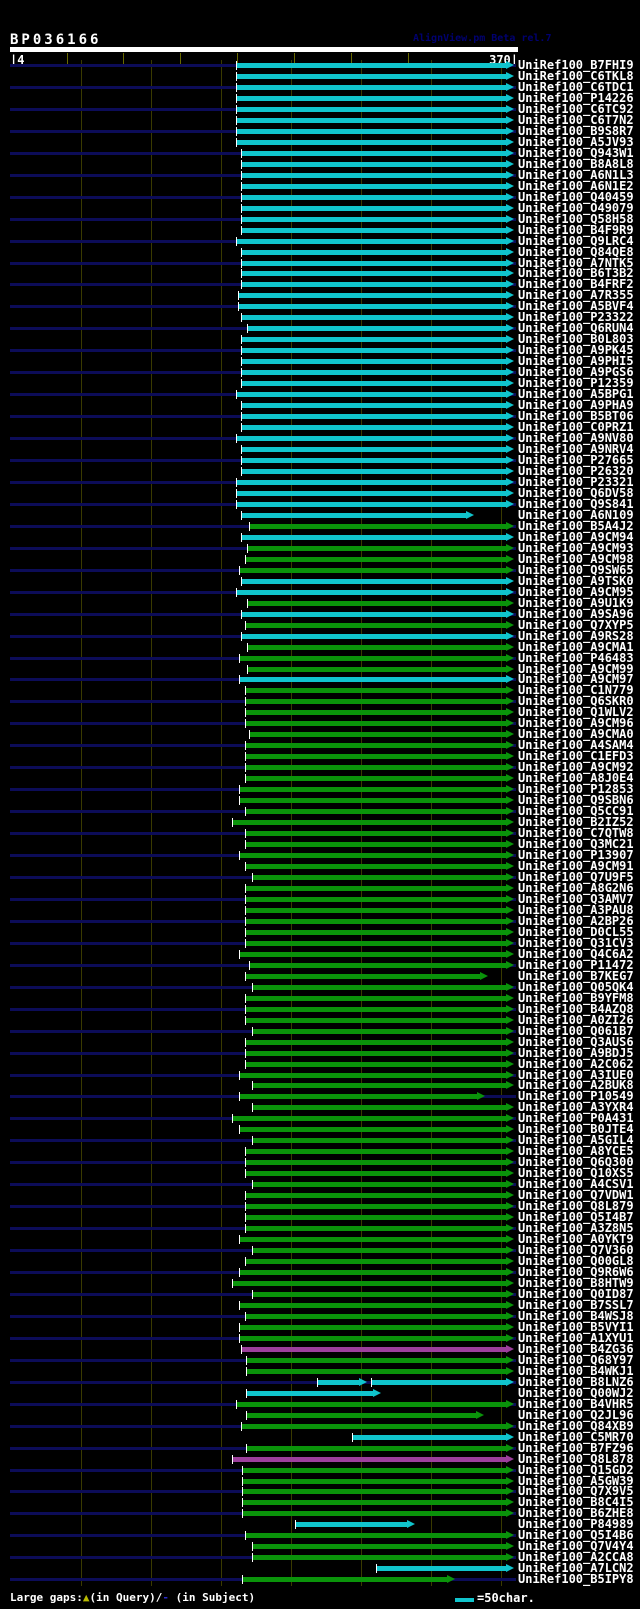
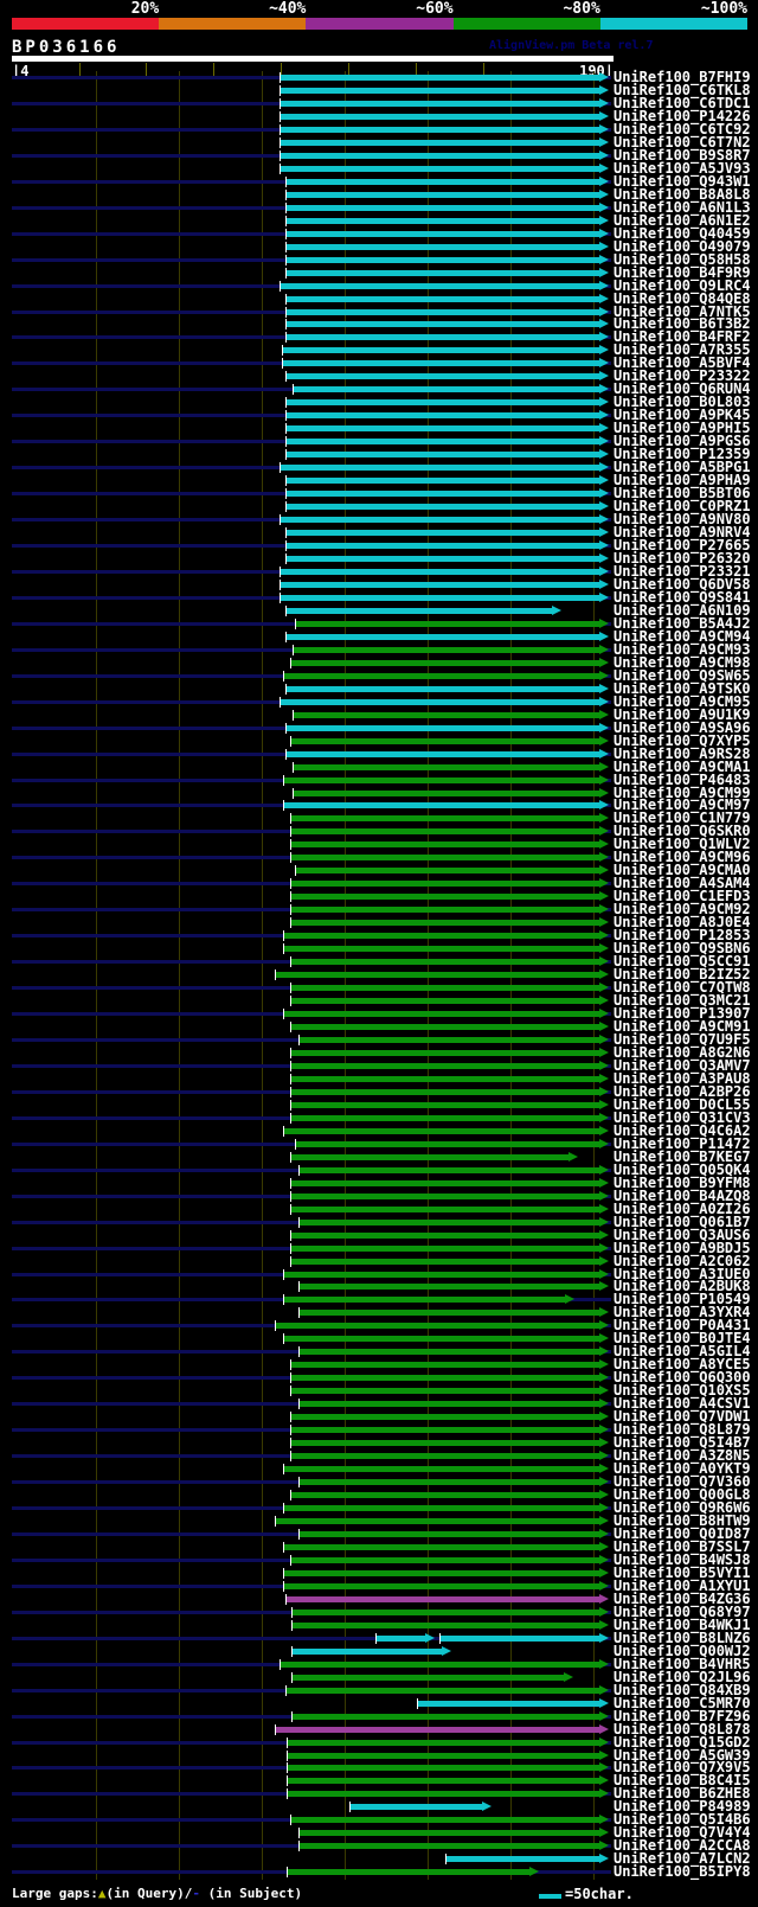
+ 20%
+ ~40%
+ ~60%
+ ~80%
+ ~100%
  BP036166
  AlignView.pm Beta rel.7
  |4
- 370|
+ 190|
  UniRef100_B7FHI9
  UniRef100_C6TKL8
  UniRef100_C6TDC1
  UniRef100_P14226
  UniRef100_C6TC92
  UniRef100_C6T7N2
  UniRef100_B9S8R7
  UniRef100_A5JV93
  UniRef100_Q943W1
  UniRef100_B8A8L8
  UniRef100_A6N1L3
  UniRef100_A6N1E2
  UniRef100_Q40459
  UniRef100_O49079
  UniRef100_Q58H58
  UniRef100_B4F9R9
  UniRef100_Q9LRC4
  UniRef100_Q84QE8
  UniRef100_A7NTK5
  UniRef100_B6T3B2
  UniRef100_B4FRF2
  UniRef100_A7R355
  UniRef100_A5BVF4
  UniRef100_P23322
  UniRef100_Q6RUN4
  UniRef100_B0L803
  UniRef100_A9PK45
  UniRef100_A9PHI5
  UniRef100_A9PGS6
  UniRef100_P12359
  UniRef100_A5BPG1
  UniRef100_A9PHA9
  UniRef100_B5BT06
  UniRef100_C0PRZ1
  UniRef100_A9NV80
  UniRef100_A9NRV4
  UniRef100_P27665
  UniRef100_P26320
  UniRef100_P23321
  UniRef100_Q6DV58
  UniRef100_Q9S841
  UniRef100_A6N109
  UniRef100_B5A4J2
  UniRef100_A9CM94
  UniRef100_A9CM93
  UniRef100_A9CM98
  UniRef100_Q9SW65
  UniRef100_A9TSK0
  UniRef100_A9CM95
  UniRef100_A9U1K9
  UniRef100_A9SA96
  UniRef100_Q7XYP5
  UniRef100_A9RS28
  UniRef100_A9CMA1
  UniRef100_P46483
  UniRef100_A9CM99
  UniRef100_A9CM97
  UniRef100_C1N779
  UniRef100_Q6SKR0
  UniRef100_Q1WLV2
  UniRef100_A9CM96
  UniRef100_A9CMA0
  UniRef100_A4SAM4
  UniRef100_C1EFD3
  UniRef100_A9CM92
  UniRef100_A8J0E4
  UniRef100_P12853
  UniRef100_Q9SBN6
  UniRef100_Q5CC91
  UniRef100_B2IZ52
  UniRef100_C7QTW8
  UniRef100_Q3MC21
  UniRef100_P13907
  UniRef100_A9CM91
  UniRef100_Q7U9F5
  UniRef100_A8G2N6
  UniRef100_Q3AMV7
  UniRef100_A3PAU8
  UniRef100_A2BP26
  UniRef100_D0CL55
  UniRef100_Q31CV3
  UniRef100_Q4C6A2
  UniRef100_P11472
  UniRef100_B7KEG7
  UniRef100_Q05QK4
  UniRef100_B9YFM8
  UniRef100_B4AZQ8
  UniRef100_A0ZI26
  UniRef100_Q061B7
  UniRef100_Q3AUS6
  UniRef100_A9BDJ5
  UniRef100_A2C062
  UniRef100_A3IUE0
  UniRef100_A2BUK8
  UniRef100_P10549
  UniRef100_A3YXR4
  UniRef100_P0A431
  UniRef100_B0JTE4
  UniRef100_A5GIL4
  UniRef100_A8YCE5
  UniRef100_Q6Q300
  UniRef100_Q10XS5
  UniRef100_A4CSV1
  UniRef100_Q7VDW1
  UniRef100_Q8L879
  UniRef100_Q5I4B7
  UniRef100_A3Z8N5
  UniRef100_A0YKT9
  UniRef100_Q7V360
  UniRef100_Q00GL8
  UniRef100_Q9R6W6
  UniRef100_B8HTW9
  UniRef100_Q0ID87
  UniRef100_B7SSL7
  UniRef100_B4WSJ8
  UniRef100_B5VYI1
  UniRef100_A1XYU1
  UniRef100_B4ZG36
  UniRef100_Q68Y97
  UniRef100_B4WKJ1
  UniRef100_B8LNZ6
  UniRef100_Q00WJ2
  UniRef100_B4VHR5
  UniRef100_Q2JL96
  UniRef100_Q84XB9
  UniRef100_C5MR70
  UniRef100_B7FZ96
  UniRef100_Q8L878
  UniRef100_Q15GD2
  UniRef100_A5GW39
  UniRef100_Q7X9V5
  UniRef100_B8C4I5
  UniRef100_B6ZHE8
  UniRef100_P84989
  UniRef100_Q5I4B6
  UniRef100_Q7V4Y4
  UniRef100_A2CCA8
  UniRef100_A7LCN2
  UniRef100_B5IPY8
  Large gaps:▲(in Query)/- (in Subject)
  =50char.
